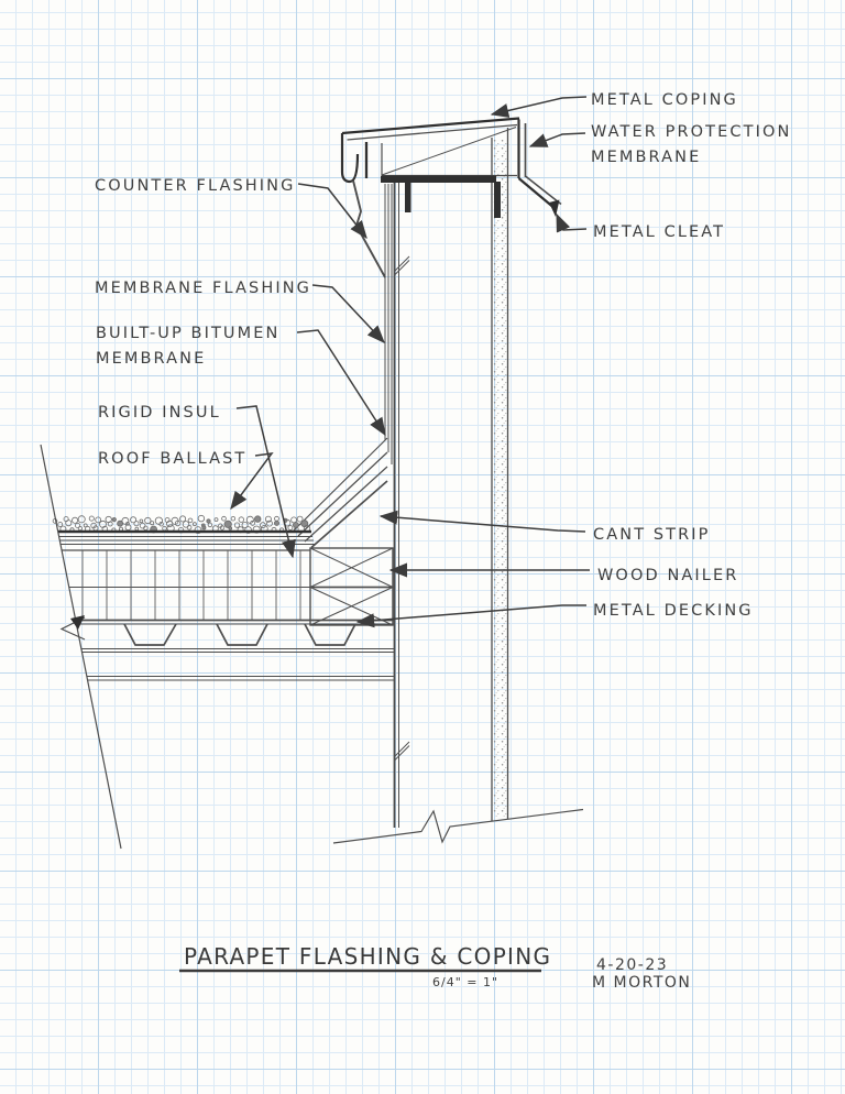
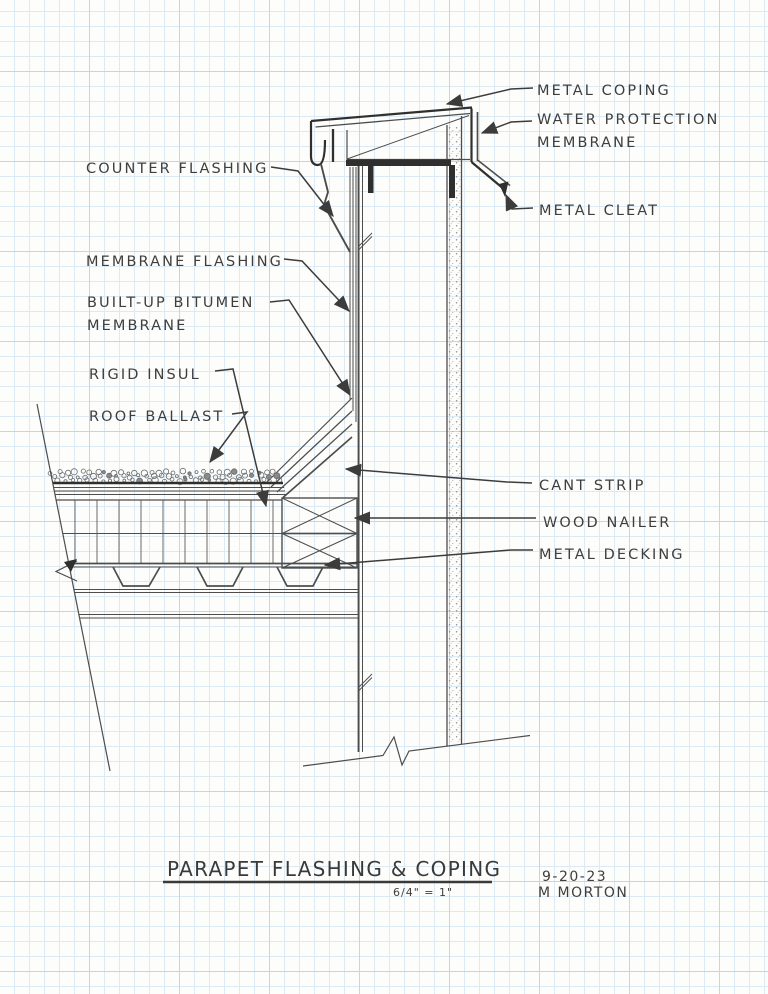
  METAL COPING
  WATER PROTECTION
  MEMBRANE
  METAL CLEAT
  COUNTER FLASHING
  MEMBRANE FLASHING
  BUILT-UP BITUMEN
  MEMBRANE
  RIGID INSUL
  ROOF BALLAST
  CANT STRIP
  WOOD NAILER
  METAL DECKING
  PARAPET FLASHING & COPING
  6/4" = 1"
- 4-20-23
+ 9-20-23
  M MORTON
